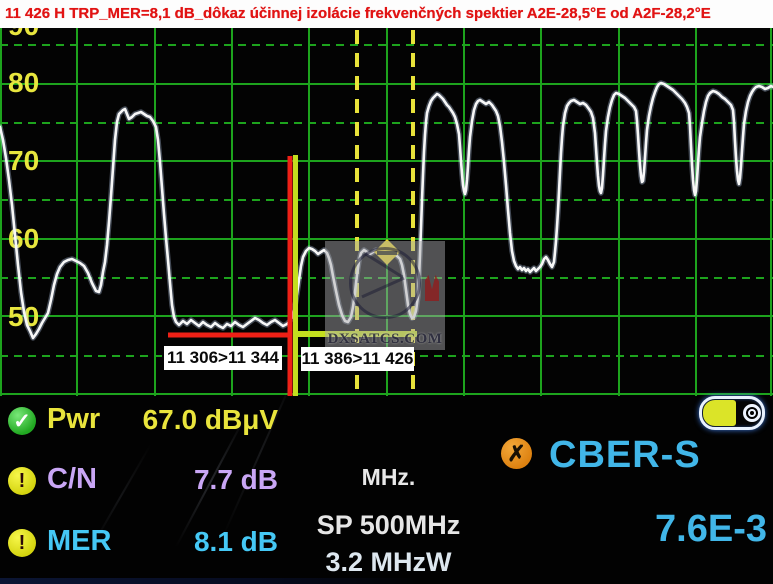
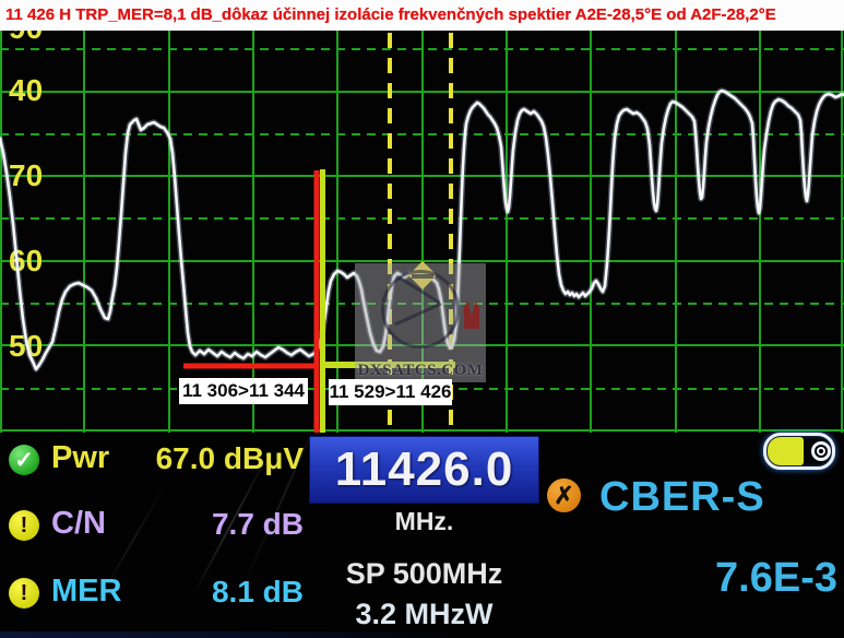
- 80
+ 40
  70
  50
  DXSATCS.COM
  11 306>11 344
- 11 386>11 426
+ 11 529>11 426
  11 426 H TRP_MER=8,1 dB_dôkaz účinnej izolácie frekvenčných spektier A2E-28,5°E od A2F-28,2°E
  ✓
  Pwr
  67.0 dBμV
  !
  C/N
  7.7 dB
  !
  MER
  8.1 dB
+ 11426.0
  MHz.
  SP 500MHz
  3.2 MHzW
  ✗
  CBER-S
  7.6E-3
